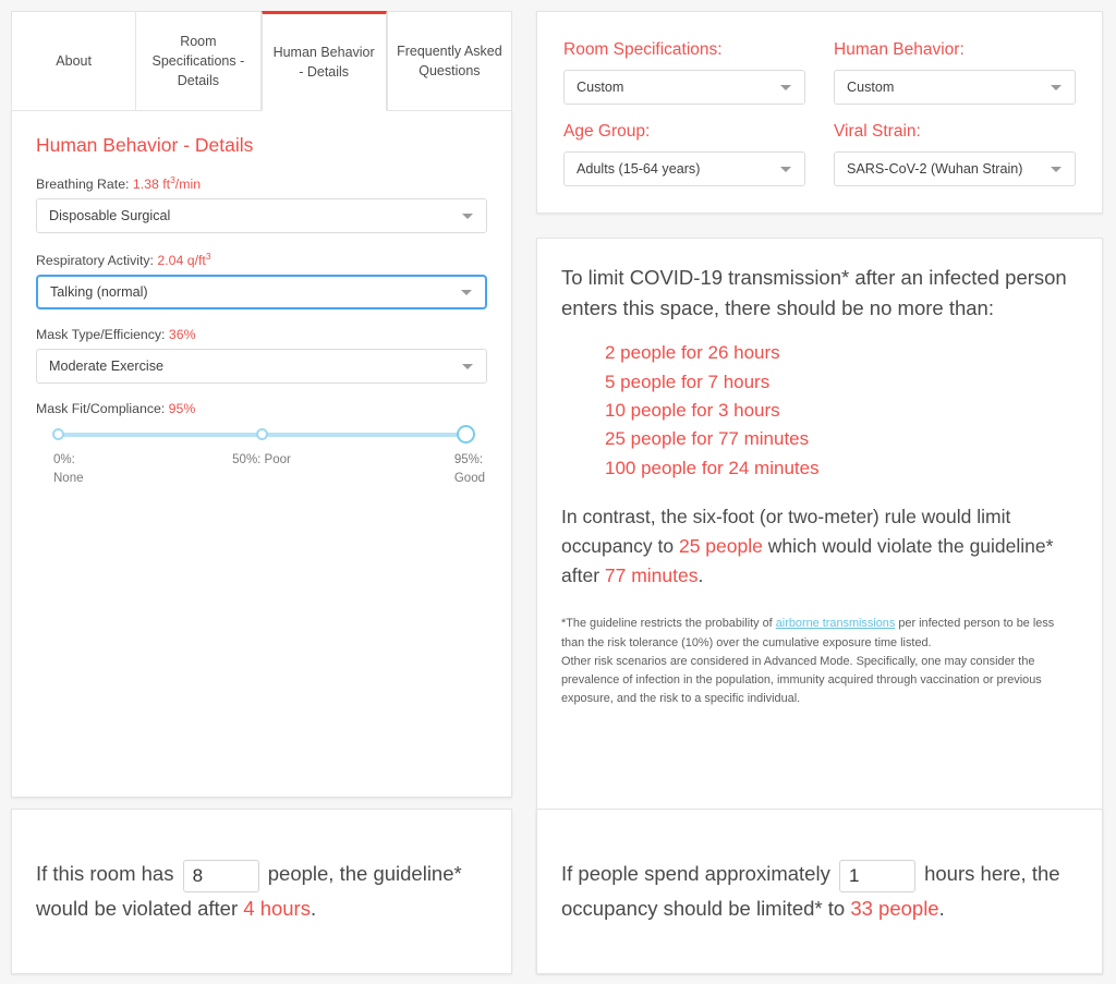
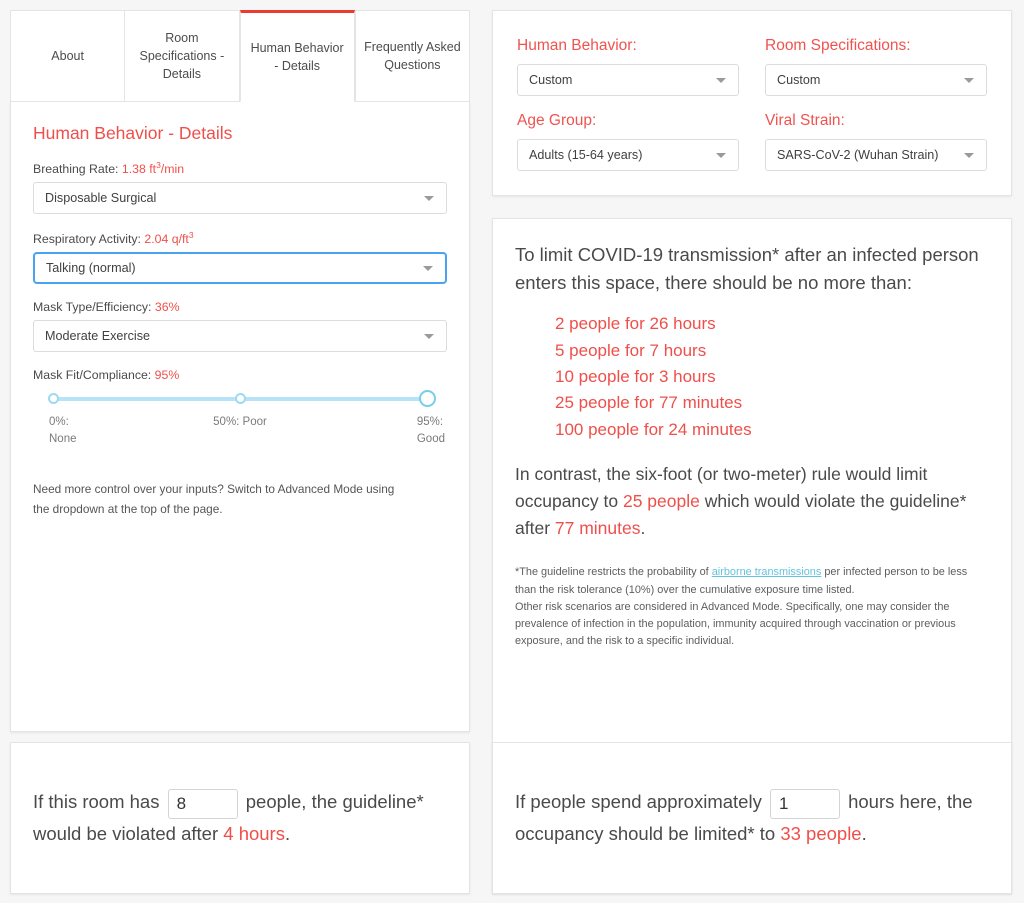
  About
  Room Specifications - Details
  Human Behavior - Details
  Frequently Asked Questions
  Human Behavior - Details
  Breathing Rate: 1.38 ft3/min
  Disposable Surgical
  Respiratory Activity: 2.04 q/ft3
  Talking (normal)
  Mask Type/Efficiency: 36%
  Moderate Exercise
  Mask Fit/Compliance: 95%
  0%:
  None
  50%: Poor
  95%:
  Good
+ Need more control over your inputs? Switch to Advanced Mode using the dropdown at the top of the page.
- Room Specifications:
+ Human Behavior:
  Custom
- Human Behavior:
+ Room Specifications:
  Custom
  Age Group:
  Adults (15-64 years)
  Viral Strain:
  SARS-CoV-2 (Wuhan Strain)
  To limit COVID-19 transmission* after an infected person enters this space, there should be no more than:
  2 people for 26 hours
  5 people for 7 hours
  10 people for 3 hours
  25 people for 77 minutes
  100 people for 24 minutes
  In contrast, the six-foot (or two-meter) rule would limit occupancy to 25 people which would violate the guideline* after 77 minutes.
  *The guideline restricts the probability of airborne transmissions per infected person to be less than the risk tolerance (10%) over the cumulative exposure time listed.
  Other risk scenarios are considered in Advanced Mode. Specifically, one may consider the prevalence of infection in the population, immunity acquired through vaccination or previous exposure, and the risk to a specific individual.
  If this room has 8 people, the guideline* would be violated after 4 hours.
  If people spend approximately 1 hours here, the occupancy should be limited* to 33 people.
